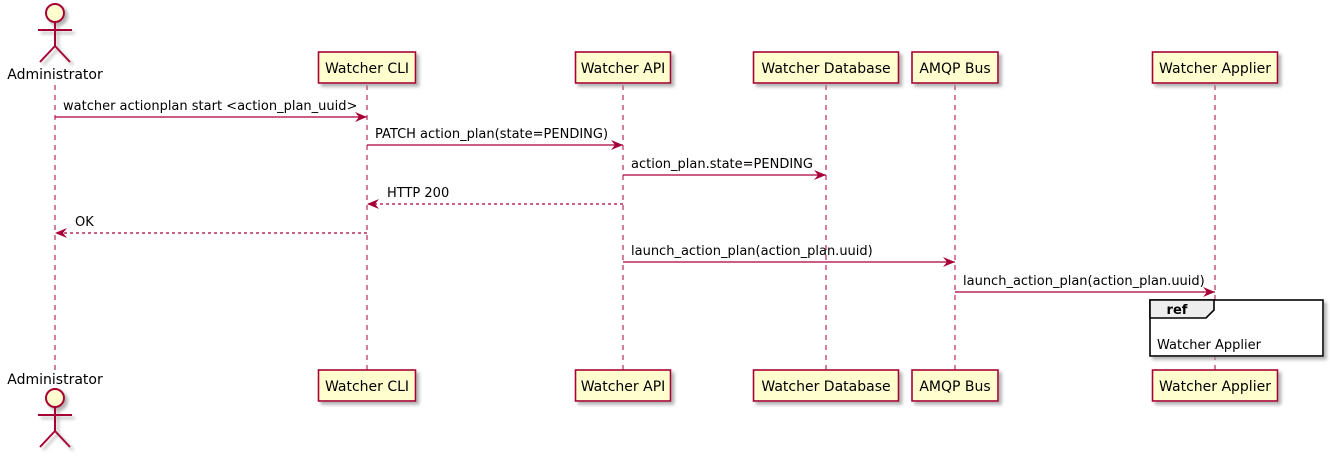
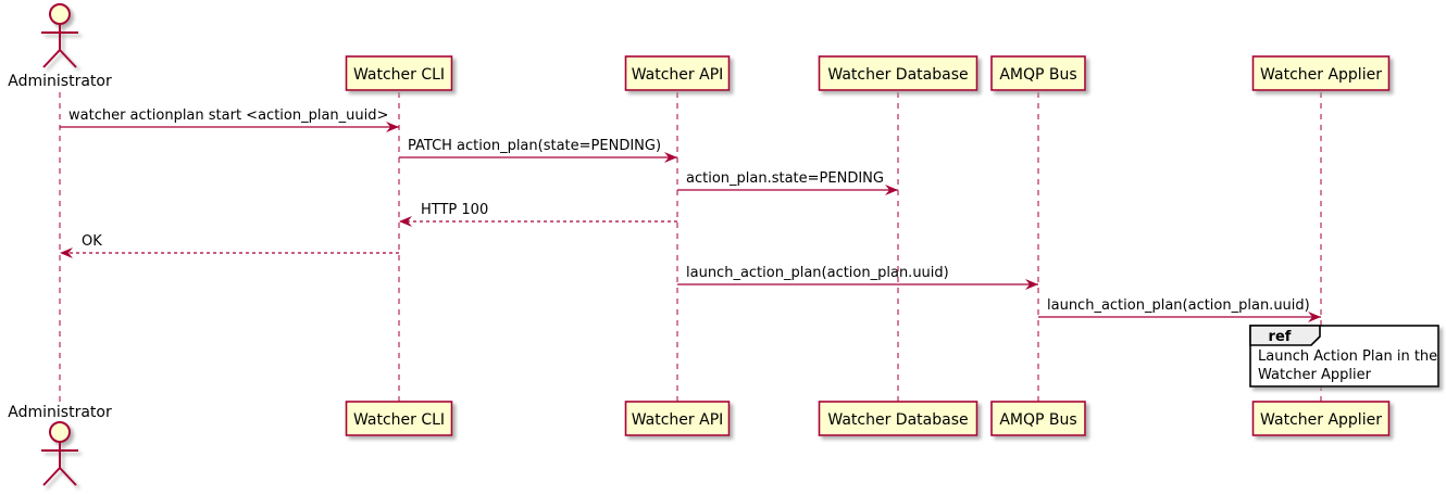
  watcher actionplan start <action_plan_uuid>
  PATCH action_plan(state=PENDING)
  action_plan.state=PENDING
- HTTP 200
+ HTTP 100
  OK
  launch_action_plan(action_plan.uuid)
  launch_action_plan(action_plan.uuid)
  Watcher CLI
  Watcher CLI
  Watcher API
  Watcher API
  Watcher Database
  Watcher Database
  AMQP Bus
  AMQP Bus
  Watcher Applier
  Watcher Applier
  Administrator
  Administrator
  ref
+ Launch Action Plan in the
  Watcher Applier
